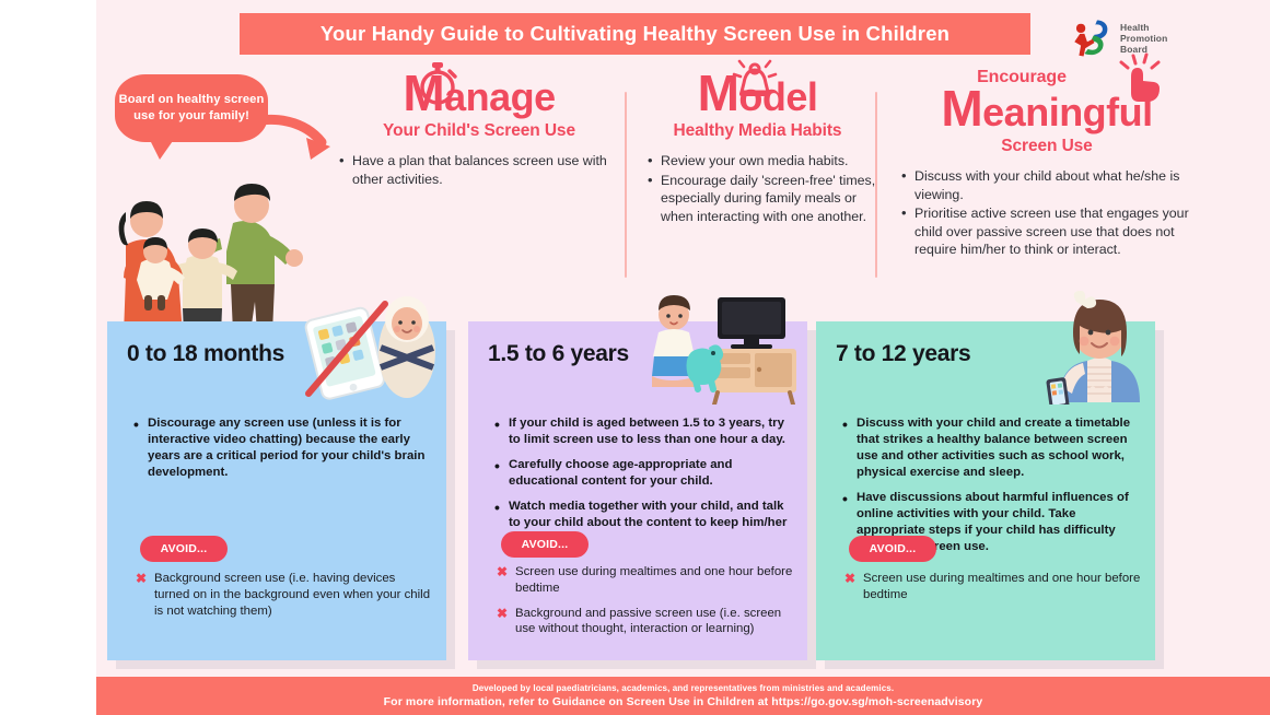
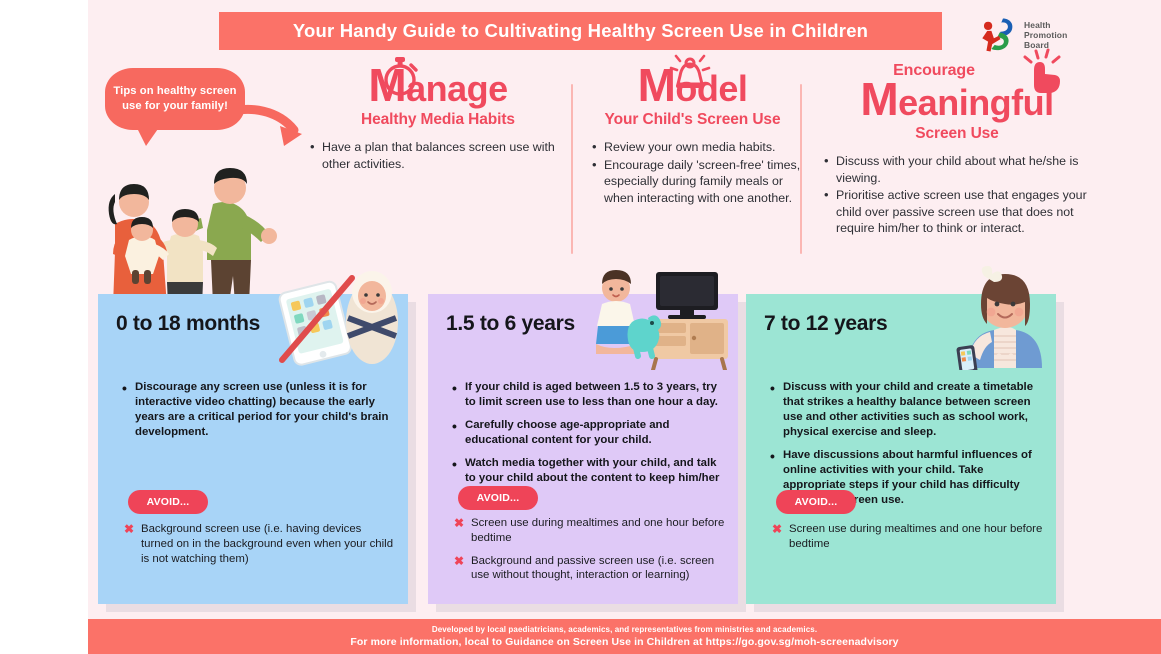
  Your Handy Guide to Cultivating Healthy Screen Use in Children
  Health
  Promotion
  Board
- Board on healthy screen use for your family!
+ Tips on healthy screen use for your family!
  anage
- Your Child's Screen Use
+ Healthy Media Habits
  Have a plan that balances screen use with other activities.
  Model
- Healthy Media Habits
+ Your Child's Screen Use
  Review your own media habits.
  Encourage daily 'screen-free' times, especially during family meals or when interacting with one another.
  Encourage
  Meaningful
  Screen Use
  Discuss with your child about what he/she is viewing.
  Prioritise active screen use that engages your child over passive screen use that does not require him/her to think or interact.
  0 to 18 months
  Discourage any screen use (unless it is for interactive video chatting) because the early years are a critical period for your child's brain development.
  AVOID...
  ✖
  Background screen use (i.e. having devices turned on in the background even when your child is not watching them)
  1.5 to 6 years
  If your child is aged between 1.5 to 3 years, try to limit screen use to less than one hour a day.
  Carefully choose age-appropriate and educational content for your child.
  Watch media together with your child, and talk to your child about the content to keep him/her
  AVOID...
  ✖
  Screen use during mealtimes and one hour before bedtime
  ✖
  Background and passive screen use (i.e. screen use without thought, interaction or learning)
  7 to 12 years
  Discuss with your child and create a timetable that strikes a healthy balance between screen use and other activities such as school work, physical exercise and sleep.
  Have discussions about harmful influences of online activities with your child. Take appropriate steps if your child has difficulty reen use.
  AVOID...
  ✖
  Screen use during mealtimes and one hour before bedtime
  Developed by local paediatricians, academics, and representatives from ministries and academics.
- For more information, refer to Guidance on Screen Use in Children at https://go.gov.sg/moh-screenadvisory
+ For more information, local to Guidance on Screen Use in Children at https://go.gov.sg/moh-screenadvisory
